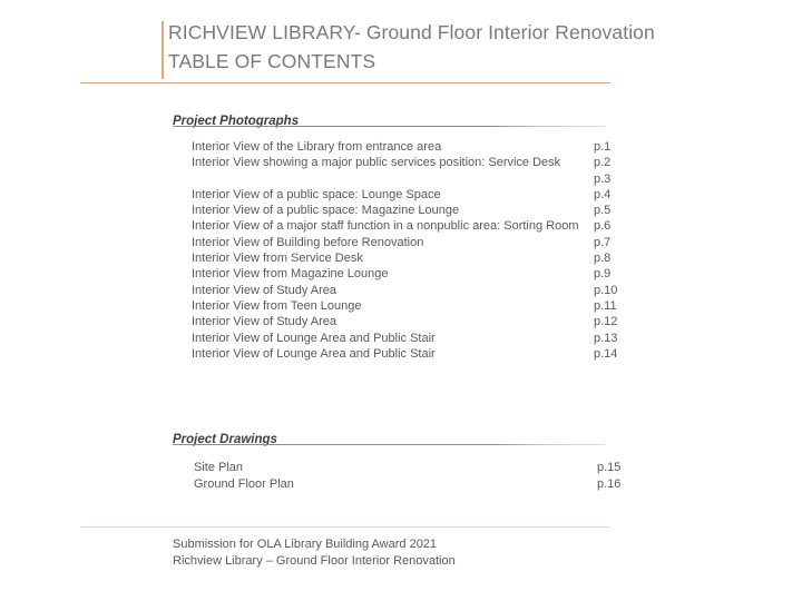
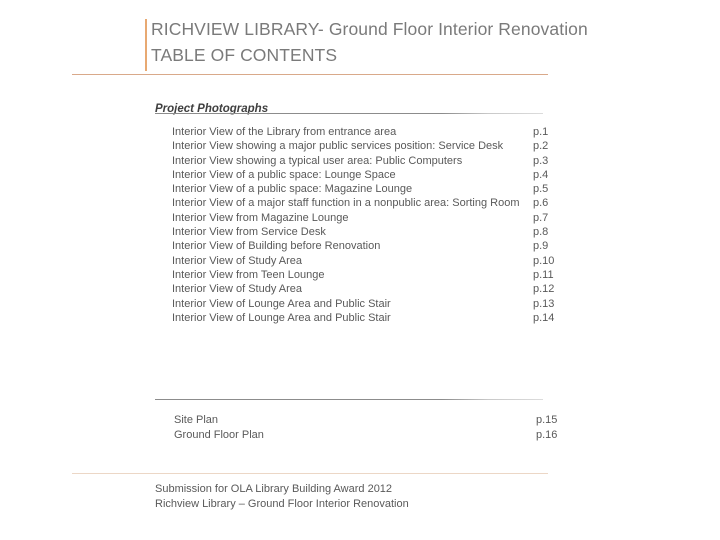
  RICHVIEW LIBRARY- Ground Floor Interior Renovation
  TABLE OF CONTENTS
  Project Photographs
  Interior View of the Library from entrance area
  p.1
  Interior View showing a major public services position: Service Desk
  p.2
+ Interior View showing a typical user area: Public Computers
  p.3
  Interior View of a public space: Lounge Space
  p.4
  Interior View of a public space: Magazine Lounge
  p.5
  Interior View of a major staff function in a nonpublic area: Sorting Room
  p.6
- Interior View of Building before Renovation
+ Interior View from Magazine Lounge
  p.7
  Interior View from Service Desk
  p.8
- Interior View from Magazine Lounge
+ Interior View of Building before Renovation
  p.9
  Interior View of Study Area
  p.10
  Interior View from Teen Lounge
  p.11
  Interior View of Study Area
  p.12
  Interior View of Lounge Area and Public Stair
  p.13
  Interior View of Lounge Area and Public Stair
  p.14
- Project Drawings
  Site Plan
  p.15
  Ground Floor Plan
  p.16
- Submission for OLA Library Building Award 2021
+ Submission for OLA Library Building Award 2012
  Richview Library – Ground Floor Interior Renovation
